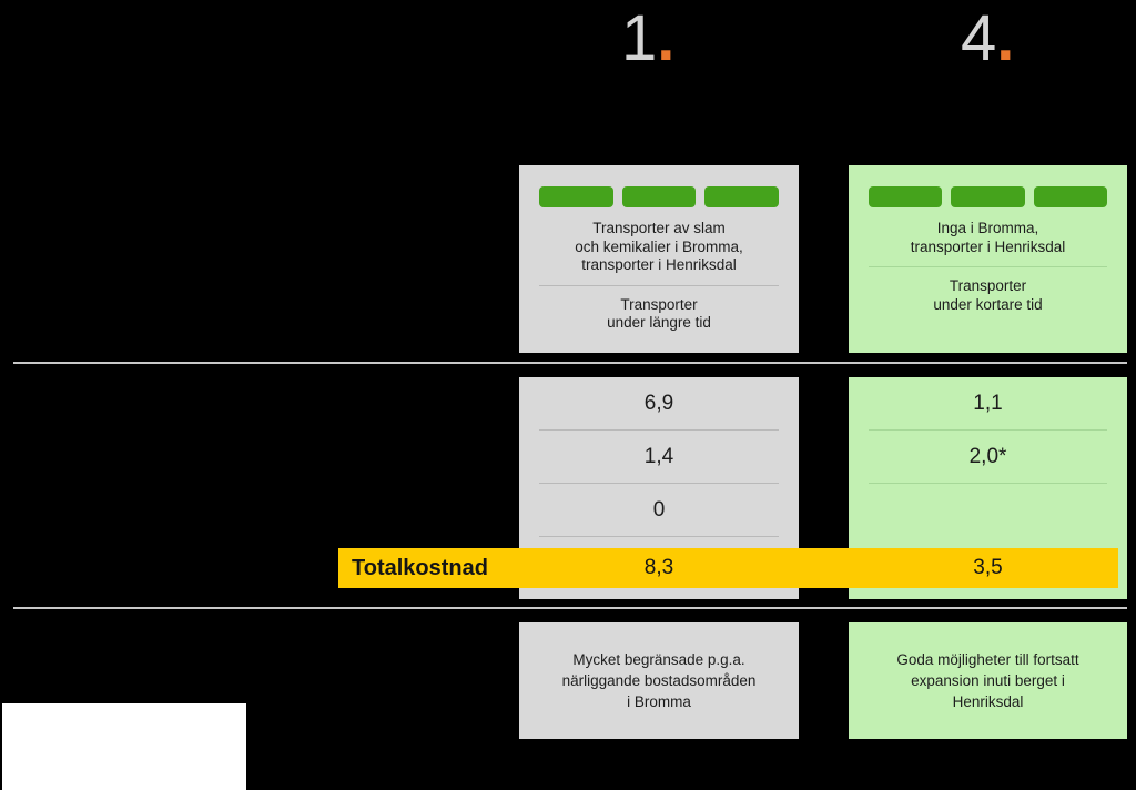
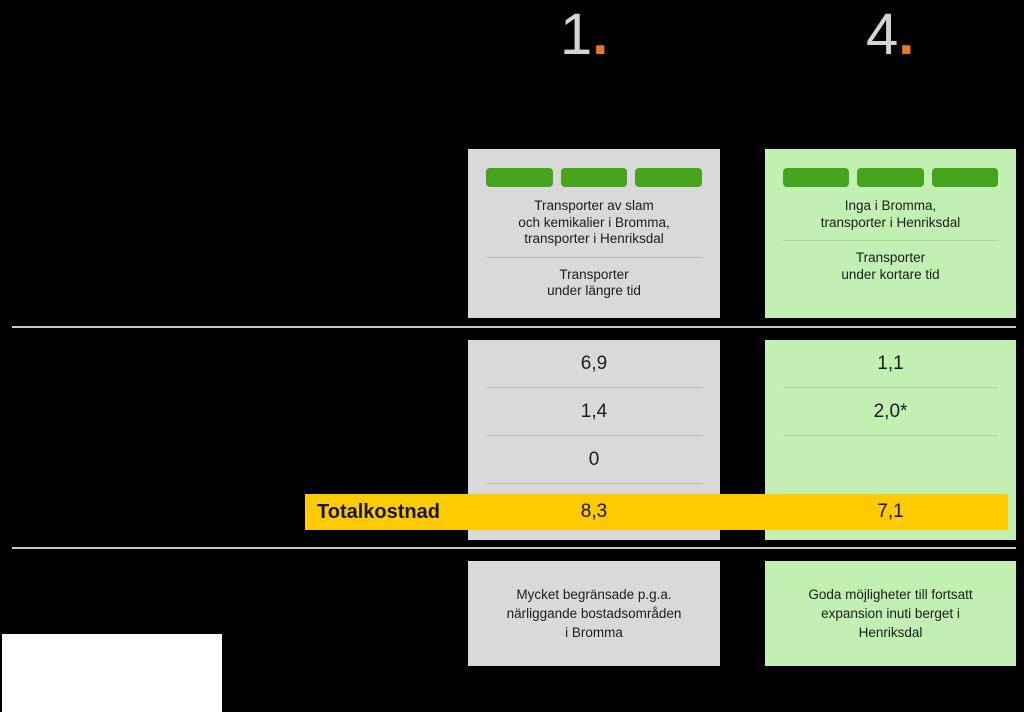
  1.
  4.
  Transporter av slam
  och kemikalier i Bromma,
  transporter i Henriksdal
  Transporter
  under längre tid
  Inga i Bromma,
  transporter i Henriksdal
  Transporter
  under kortare tid
  6,9
  1,4
  0
  1,1
  2,0*
  Totalkostnad
  8,3
- 3,5
+ 7,1
  Mycket begränsade p.g.a.
  närliggande bostadsområden
  i Bromma
  Goda möjligheter till fortsatt
  expansion inuti berget i
  Henriksdal
